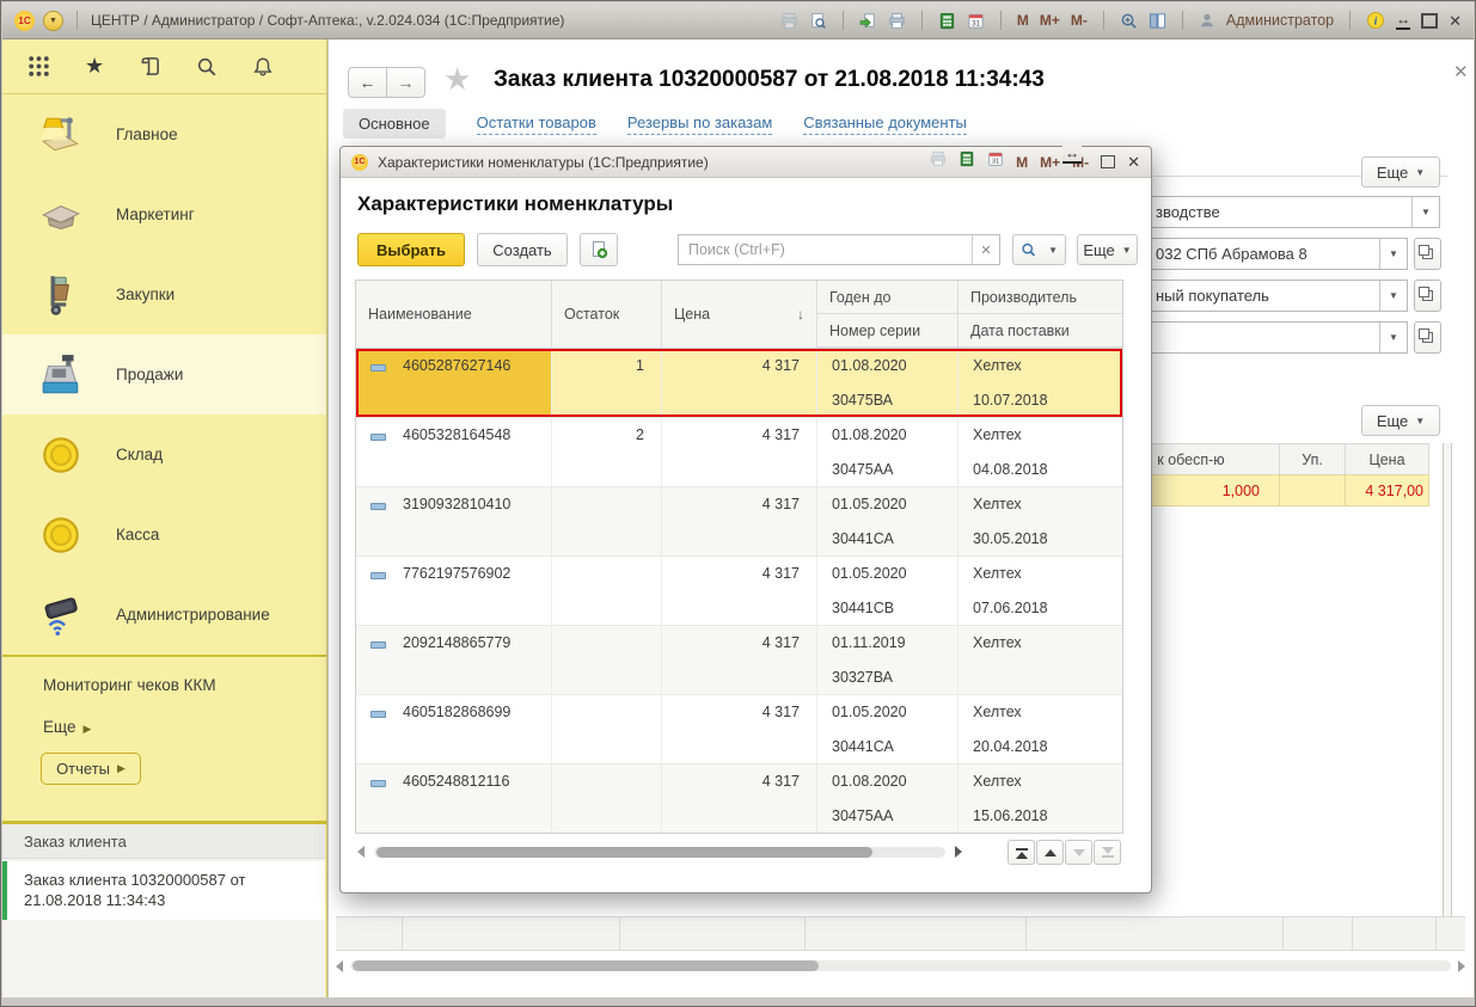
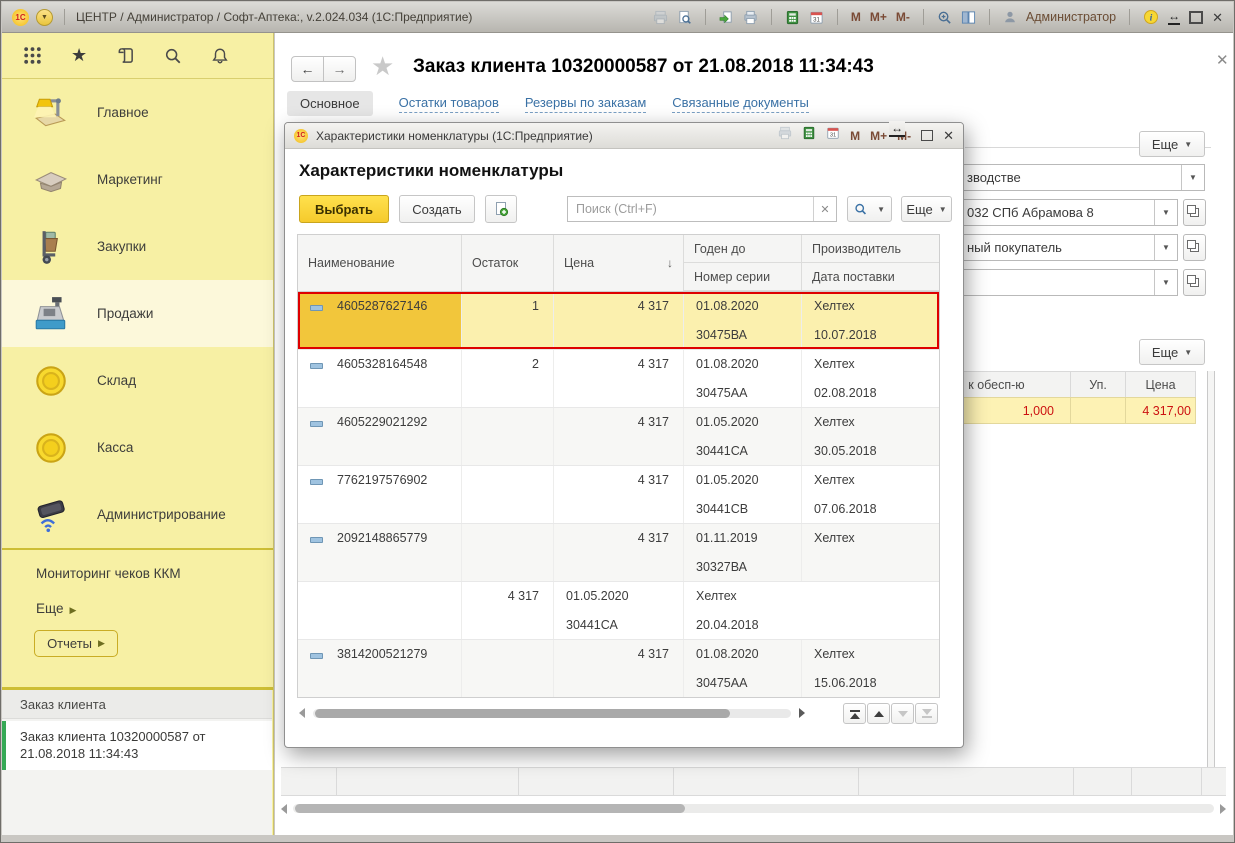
  1С
  ЦЕНТР / Администратор / Софт-Аптека:, v.2.024.034 (1С:Предприятие)
  M
  M+
  M-
  Администратор
  i
  ↔
  ✕
  ★
  Главное
  Маркетинг
  Закупки
  Продажи
  Склад
  Касса
  Администрирование
  Мониторинг чеков ККМ
  Еще ▶
  Отчеты
  ▶
  Заказ клиента
  Заказ клиента 10320000587 от 21.08.2018 11:34:43
  ←
  →
  ★
  Заказ клиента 10320000587 от 21.08.2018 11:34:43
  ✕
  Основное
  Остатки товаров
  Резервы по заказам
  Связанные документы
  Еще
  ▼
  зводстве
  ▼
  032 СПб Абрамова 8
  ▼
  ный покупатель
  ▼
  ▼
  Еще
  ▼
  к обесп-ю
  Уп.
  Цена
  1,000
  4 317,00
  Характеристики номенклатуры (1С:Предприятие)
  M
  M+
  ↔
  ✕
  Характеристики номенклатуры
  Выбрать
  Создать
  Поиск (Ctrl+F)
  ✕
  ▼
  Еще
  ▼
  Наименование
  Остаток
  Цена
  ↓
  Годен до
  Производитель
  Номер серии
  Дата поставки
  4605287627146
  1
  4 317
  01.08.2020
  30475ВА
  Хелтех
  10.07.2018
  4605328164548
  2
  4 317
  01.08.2020
  30475АА
  Хелтех
- 04.08.2018
+ 02.08.2018
- 3190932810410
+ 4605229021292
  4 317
  01.05.2020
  30441СА
  Хелтех
  30.05.2018
  7762197576902
  4 317
  01.05.2020
  30441СВ
  Хелтех
  07.06.2018
  2092148865779
  4 317
  01.11.2019
  30327ВА
  Хелтех
- 4605182868699
  4 317
  01.05.2020
  30441СА
  Хелтех
  20.04.2018
- 4605248812116
+ 3814200521279
  4 317
  01.08.2020
  30475АА
  Хелтех
  15.06.2018
